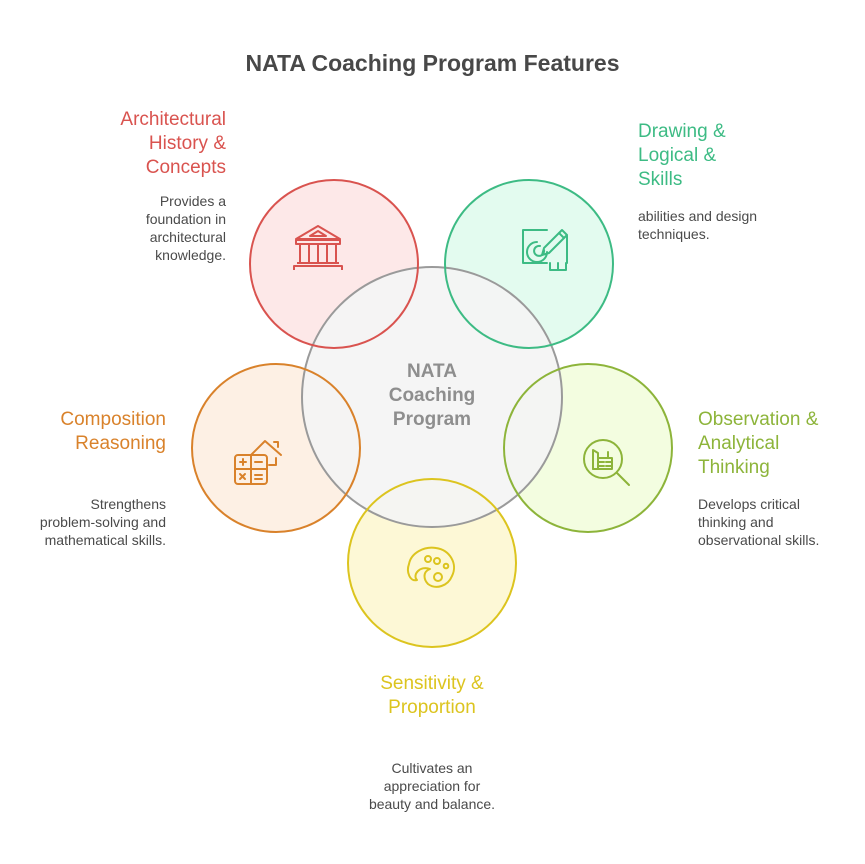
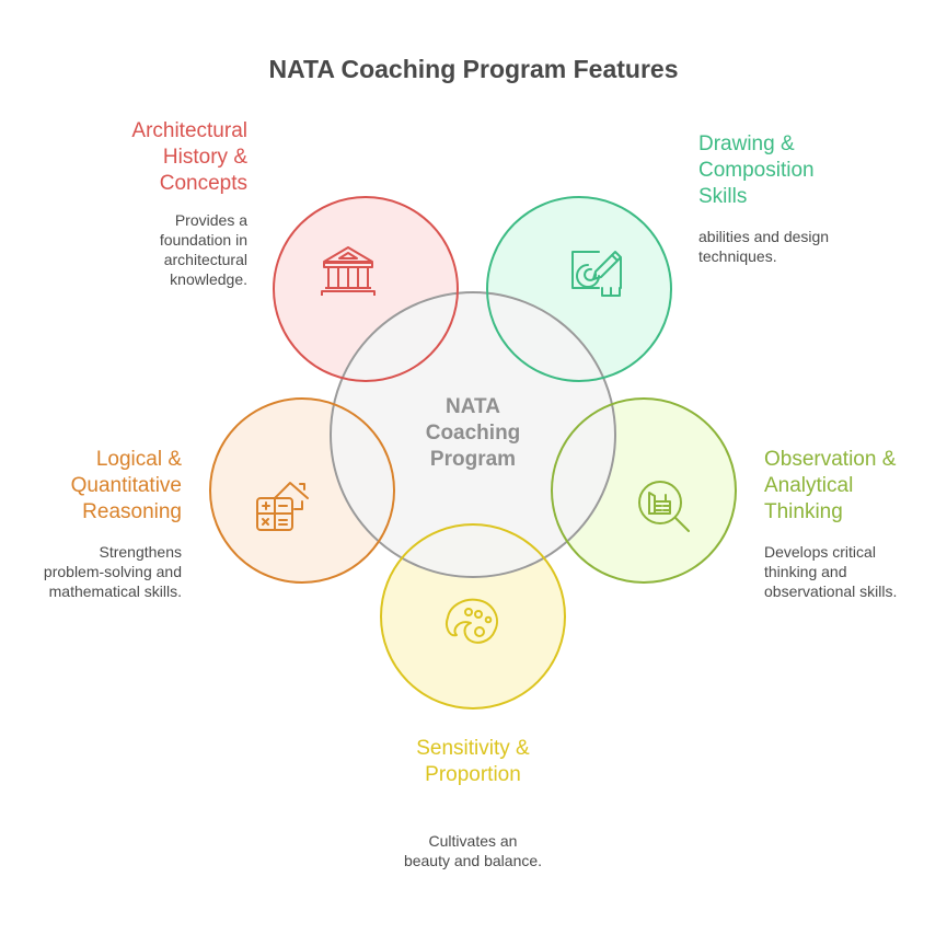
  NATA Coaching Program Features
  NATA
  Coaching
  Program
  Architectural
  History &
  Concepts
  Provides a
  foundation in
  architectural
  knowledge.
  Drawing &
- Logical &
+ Composition
  Skills
  abilities and design
  techniques.
- Composition
+ Logical &
+ Quantitative
  Reasoning
  Strengthens
  problem-solving and
  mathematical skills.
  Observation &
  Analytical
  Thinking
  Develops critical
  thinking and
  observational skills.
  Sensitivity &
  Proportion
  Cultivates an
- appreciation for
  beauty and balance.
